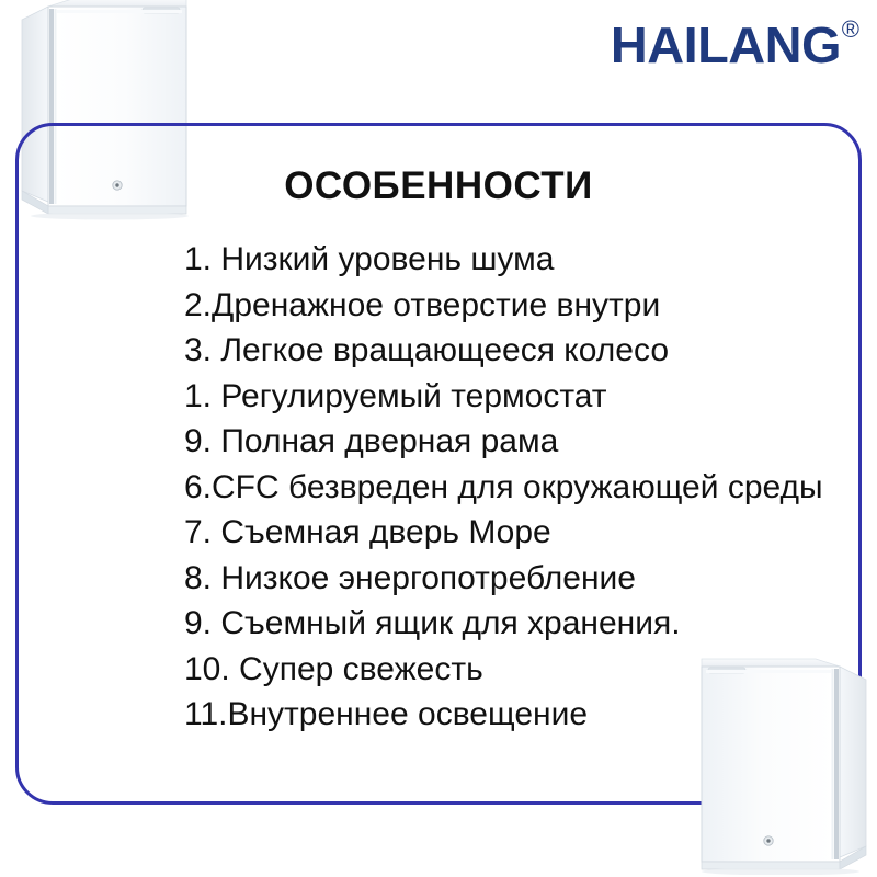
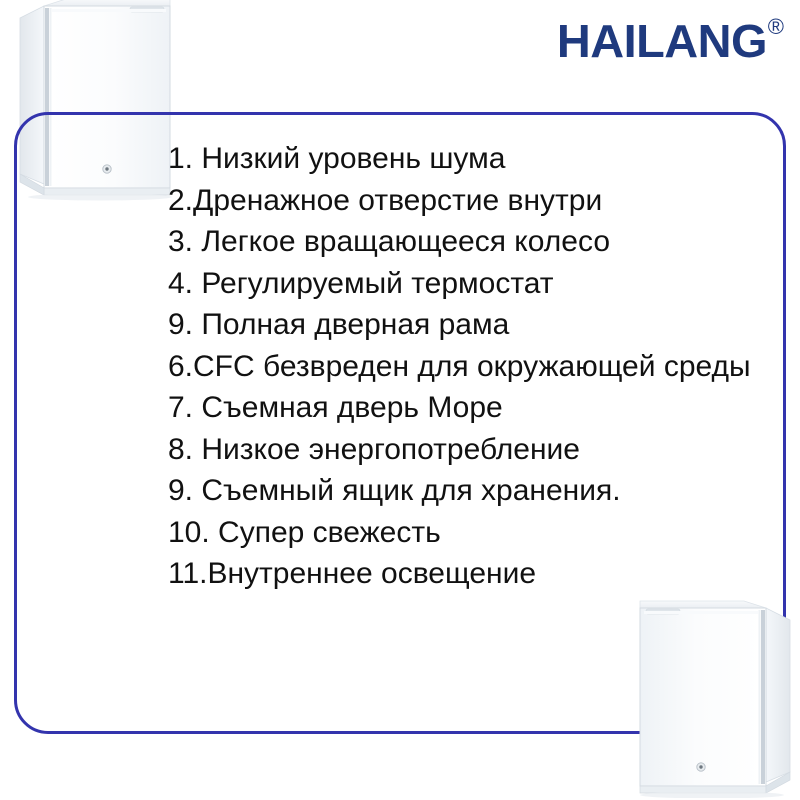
  HAILANG
  ®
- ОСОБЕННОСТИ
  1. Низкий уровень шума
  2.Дренажное отверстие внутри
  3. Легкое вращающееся колесо
- 1. Регулируемый термостат
+ 4. Регулируемый термостат
  9. Полная дверная рама
  6.CFC безвреден для окружающей среды
  7. Съемная дверь Море
  8. Низкое энергопотребление
  9. Съемный ящик для хранения.
  10. Супер свежесть
  11.Внутреннее освещение
